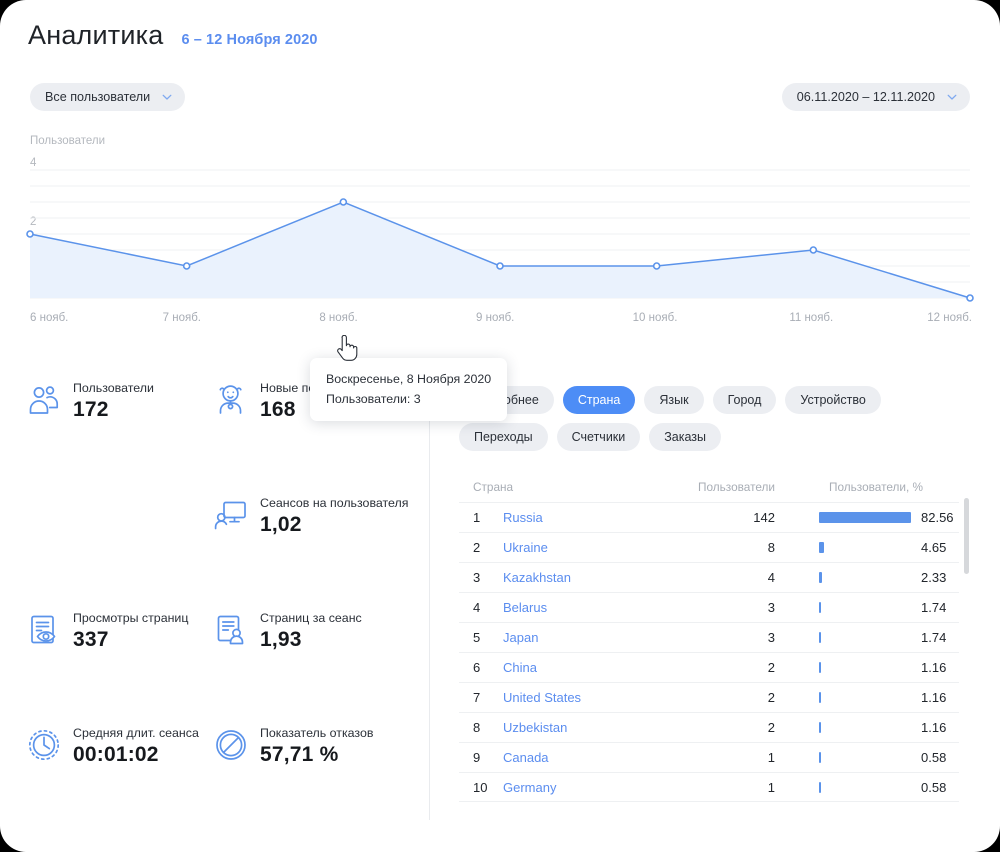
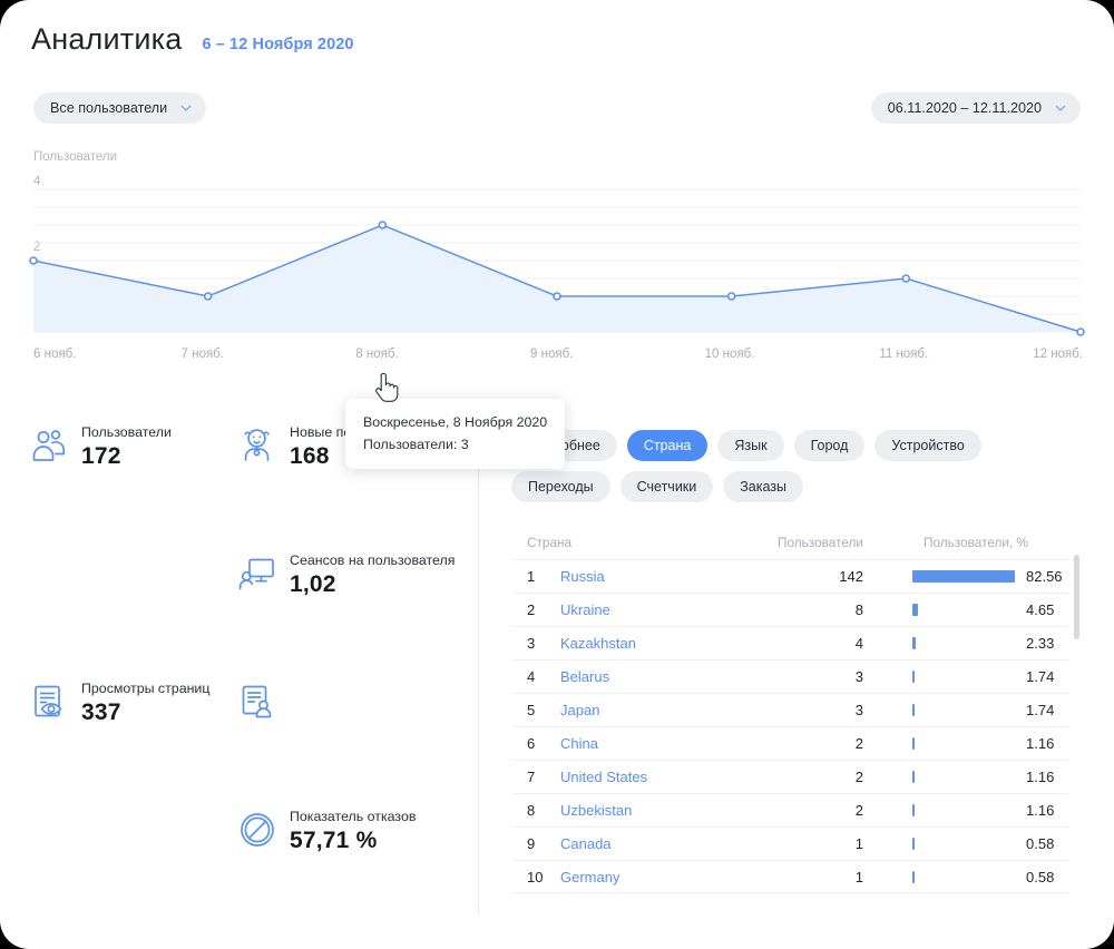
  Аналитика
  6 – 12 Ноября 2020
  Все пользователи
  06.11.2020 – 12.11.2020
  Пользователи
  4
  2
  6 нояб.
  7 нояб.
  8 нояб.
  9 нояб.
  10 нояб.
  11 нояб.
  12 нояб.
  Воскресенье, 8 Ноября 2020
  Пользователи: 3
  Пользователи
  172
  168
  Сеансов на пользователя
  1,02
  Просмотры страниц
  337
- Страниц за сеанс
- 1,93
- Средняя длит. сеанса
- 00:01:02
  Показатель отказов
  57,71 %
  Страна
  Язык
  Город
  Устройство
  Переходы
  Счетчики
  Заказы
  Страна
  Пользователи
  Пользователи, %
  1
  Russia
  142
  82.56
  2
  Ukraine
  8
  4.65
  3
  Kazakhstan
  4
  2.33
  4
  Belarus
  3
  1.74
  5
  Japan
  3
  1.74
  6
  China
  2
  1.16
  7
  United States
  2
  1.16
  8
  Uzbekistan
  2
  1.16
  9
  Canada
  1
  0.58
  10
  Germany
  1
  0.58
